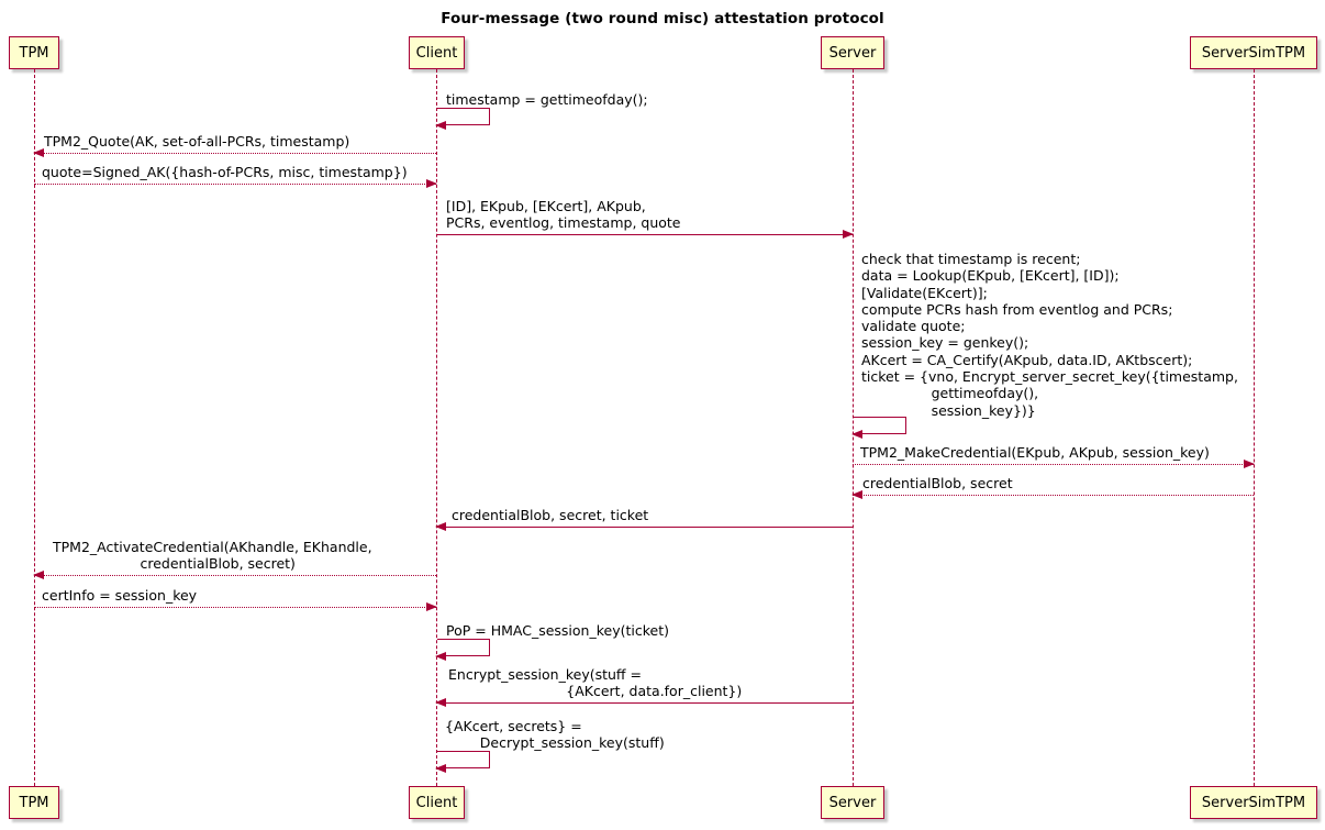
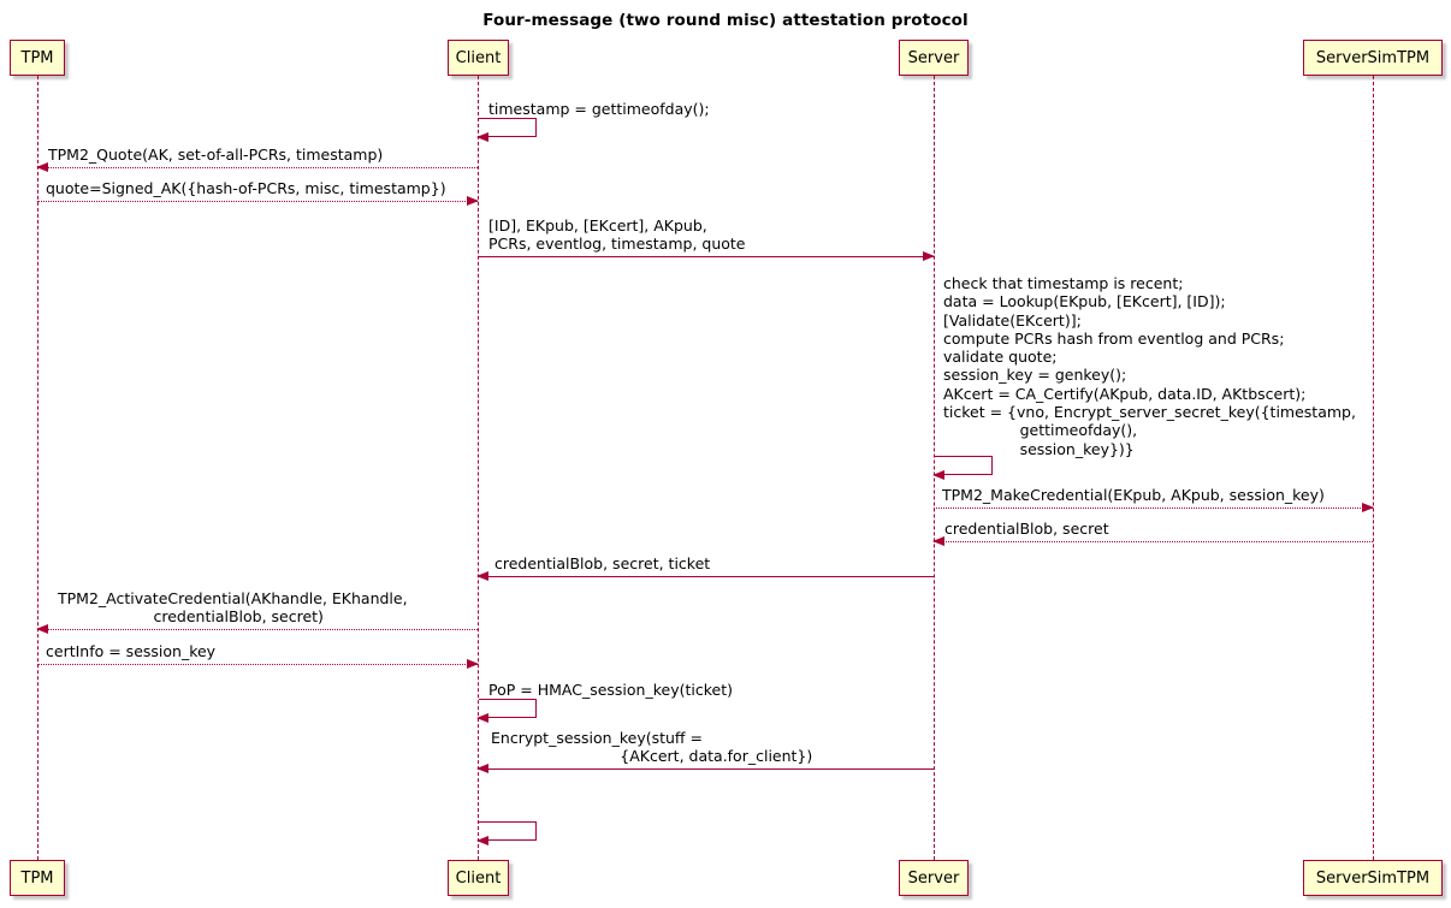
  Four-message (two round misc) attestation protocol
  TPM
  Client
  Server
  ServerSimTPM
  TPM
  Client
  Server
  ServerSimTPM
  timestamp = gettimeofday();
  TPM2_Quote(AK, set-of-all-PCRs, timestamp)
  quote=Signed_AK({hash-of-PCRs, misc, timestamp})
  [ID], EKpub, [EKcert], AKpub,
  PCRs, eventlog, timestamp, quote
  check that timestamp is recent;
  data = Lookup(EKpub, [EKcert], [ID]);
  [Validate(EKcert)];
  compute PCRs hash from eventlog and PCRs;
  validate quote;
  session_key = genkey();
  AKcert = CA_Certify(AKpub, data.ID, AKtbscert);
  ticket = {vno, Encrypt_server_secret_key({timestamp,
  gettimeofday(),
  session_key})}
  TPM2_MakeCredential(EKpub, AKpub, session_key)
  credentialBlob, secret
  credentialBlob, secret, ticket
  TPM2_ActivateCredential(AKhandle, EKhandle,
  credentialBlob, secret)
  certInfo = session_key
  PoP = HMAC_session_key(ticket)
  Encrypt_session_key(stuff =
  {AKcert, data.for_client})
- {AKcert, secrets} =
- Decrypt_session_key(stuff)
